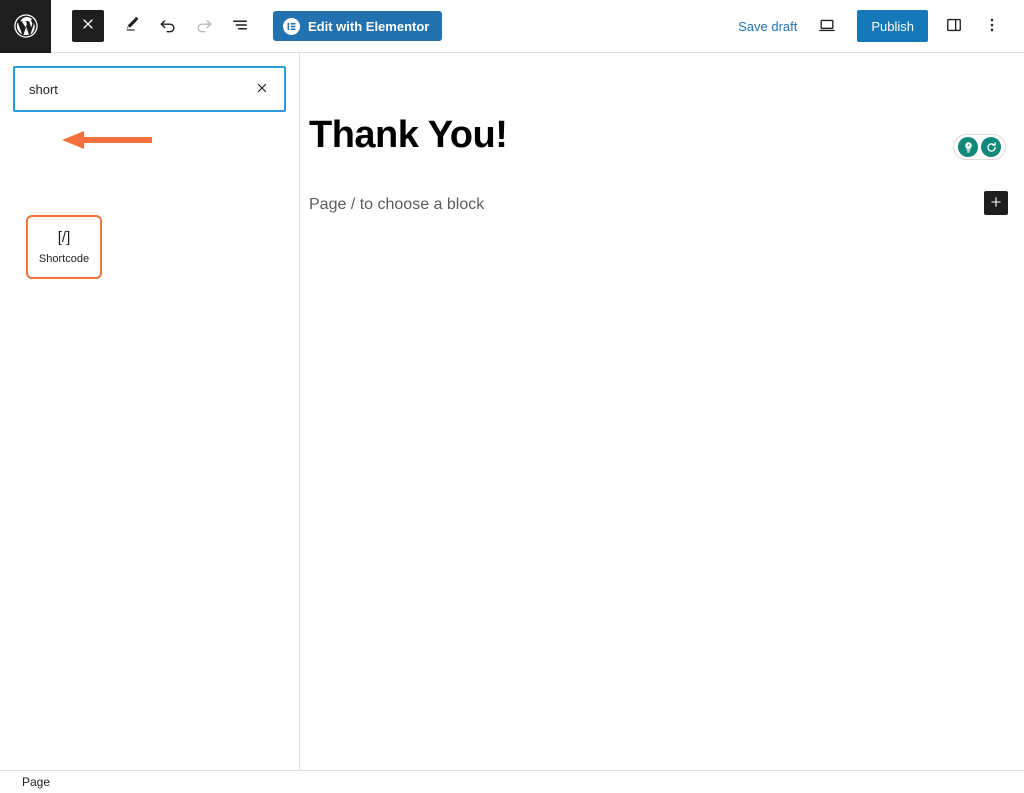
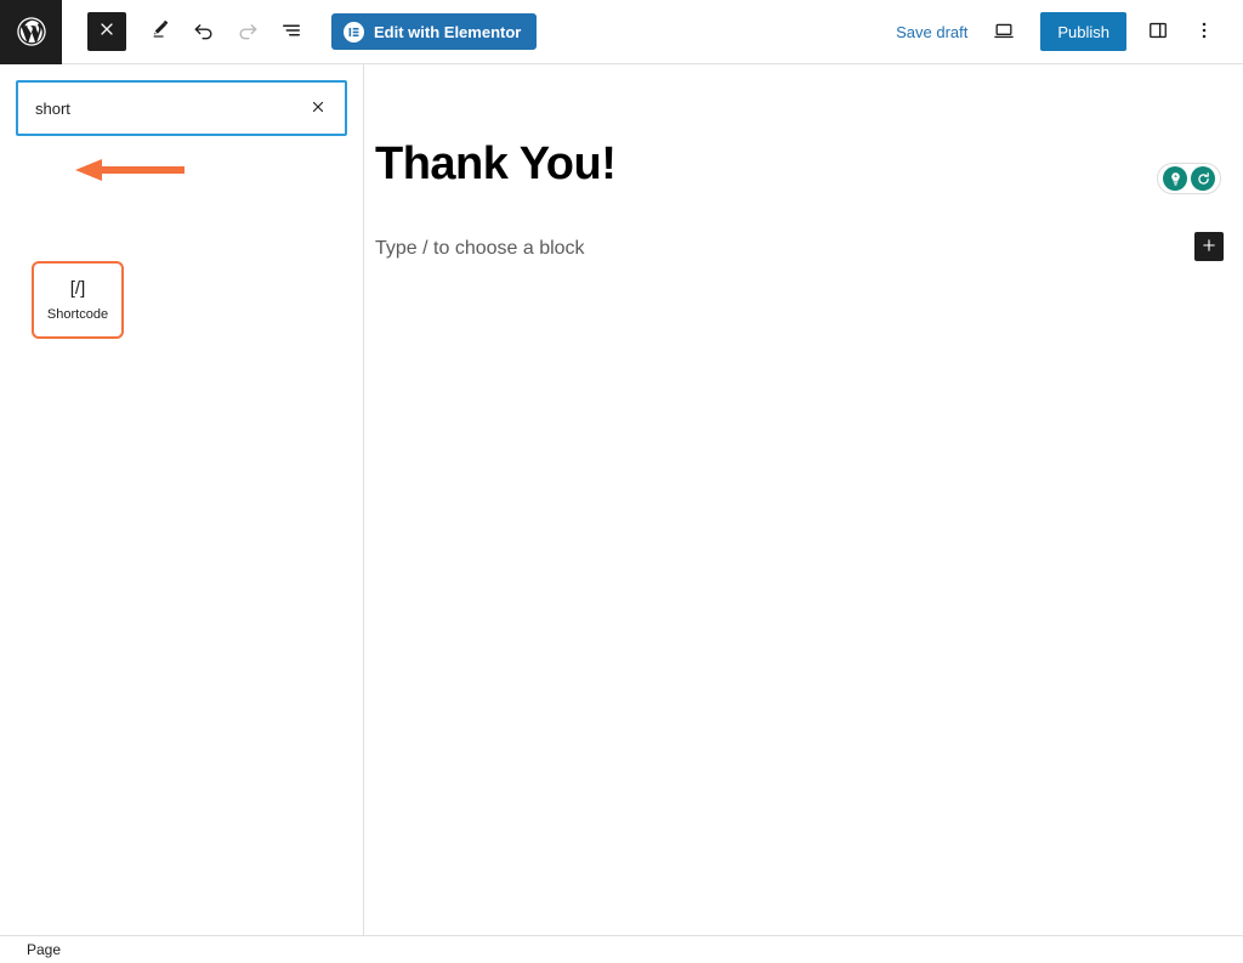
  Edit with Elementor
  Save draft
  Publish
  short
  [/]
  Shortcode
  Thank You!
- Page / to choose a block
+ Type / to choose a block
  Page
